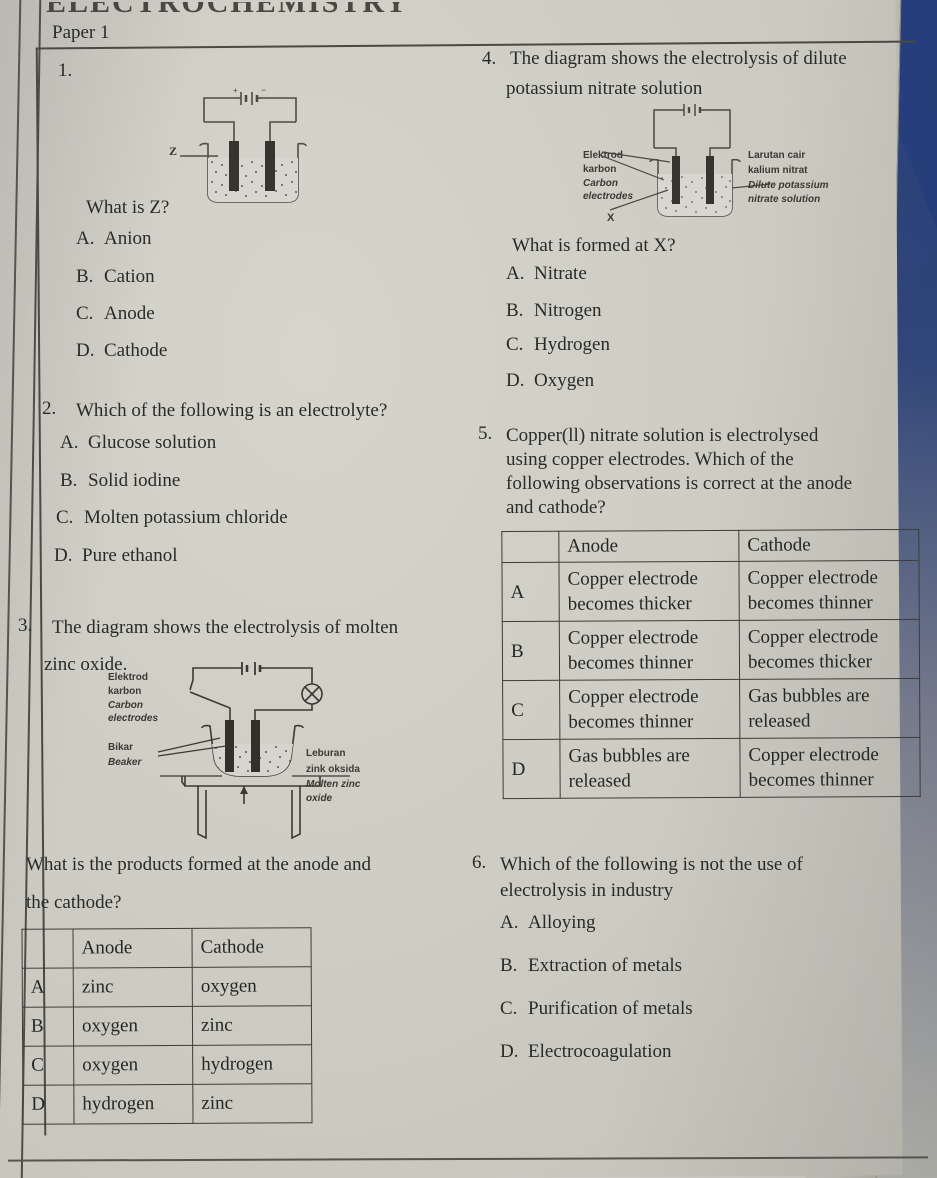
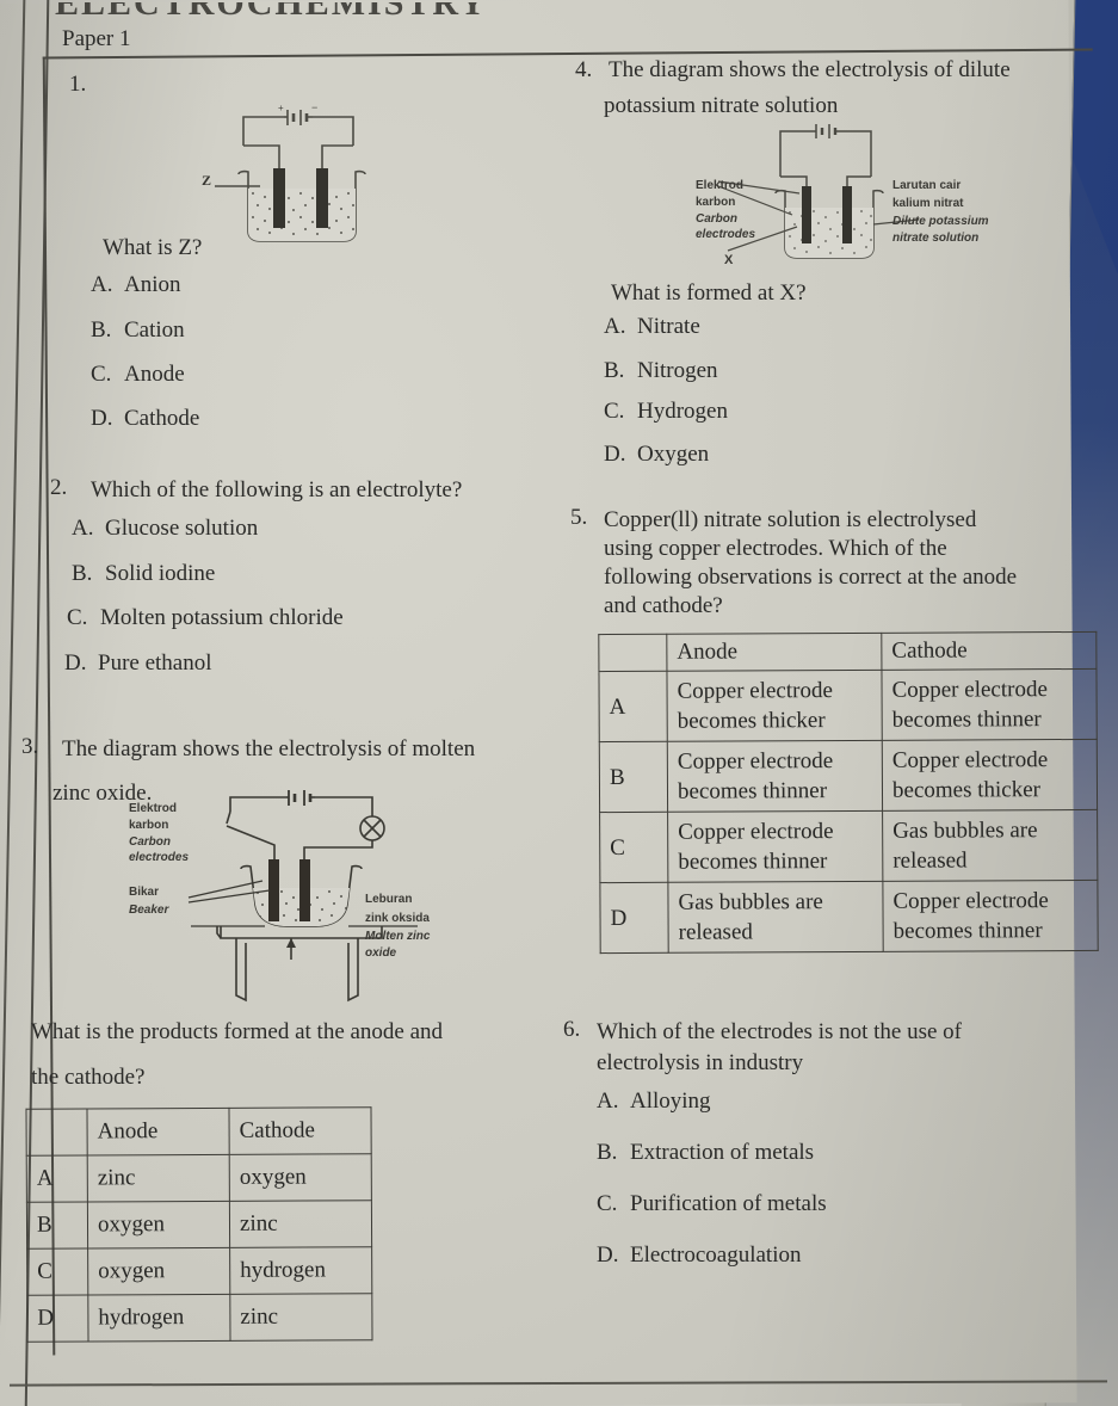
  ELECTROCHEMISTRY
  Paper 1
  1.
  +
  −
  Z
  What is Z?
  A.
  Anion
  B.
  Cation
  C.
  Anode
  D.
  Cathode
  2.
  Which of the following is an electrolyte?
  A.
  Glucose solution
  B.
  Solid iodine
  C.
  Molten potassium chloride
  D.
  Pure ethanol
  3.
  The diagram shows the electrolysis of molten
  zinc oxide.
  Elektrod
  karbon
  Carbon
  electrodes
  Bikar
  Beaker
  Leburan
  zink oksida
  Molten zinc
  oxide
  What is the products formed at the anode and
  the cathode?
  	Anode	Cathode
  A	zinc	oxygen
  B	oxygen	zinc
  C	oxygen	hydrogen
  D	hydrogen	zinc
  4.
  The diagram shows the electrolysis of dilute
  potassium nitrate solution
  Elektrod
  karbon
  Carbon
  electrodes
  X
  Larutan cair
  kalium nitrat
  Dilute potassium
  nitrate solution
  What is formed at X?
  A.
  Nitrate
  B.
  Nitrogen
  C.
  Hydrogen
  D.
  Oxygen
  5.
  Copper(ll) nitrate solution is electrolysed
  using copper electrodes. Which of the
  following observations is correct at the anode
  and cathode?
  	Anode	Cathode
  A	Copper electrode becomes thicker	Copper electrode becomes thinner
  B	Copper electrode becomes thinner	Copper electrode becomes thicker
  C	Copper electrode becomes thinner	Gas bubbles are released
  D	Gas bubbles are released	Copper electrode becomes thinner
  6.
- Which of the following is not the use of
+ Which of the electrodes is not the use of
  electrolysis in industry
  A.
  Alloying
  B.
  Extraction of metals
  C.
  Purification of metals
  D.
  Electrocoagulation
